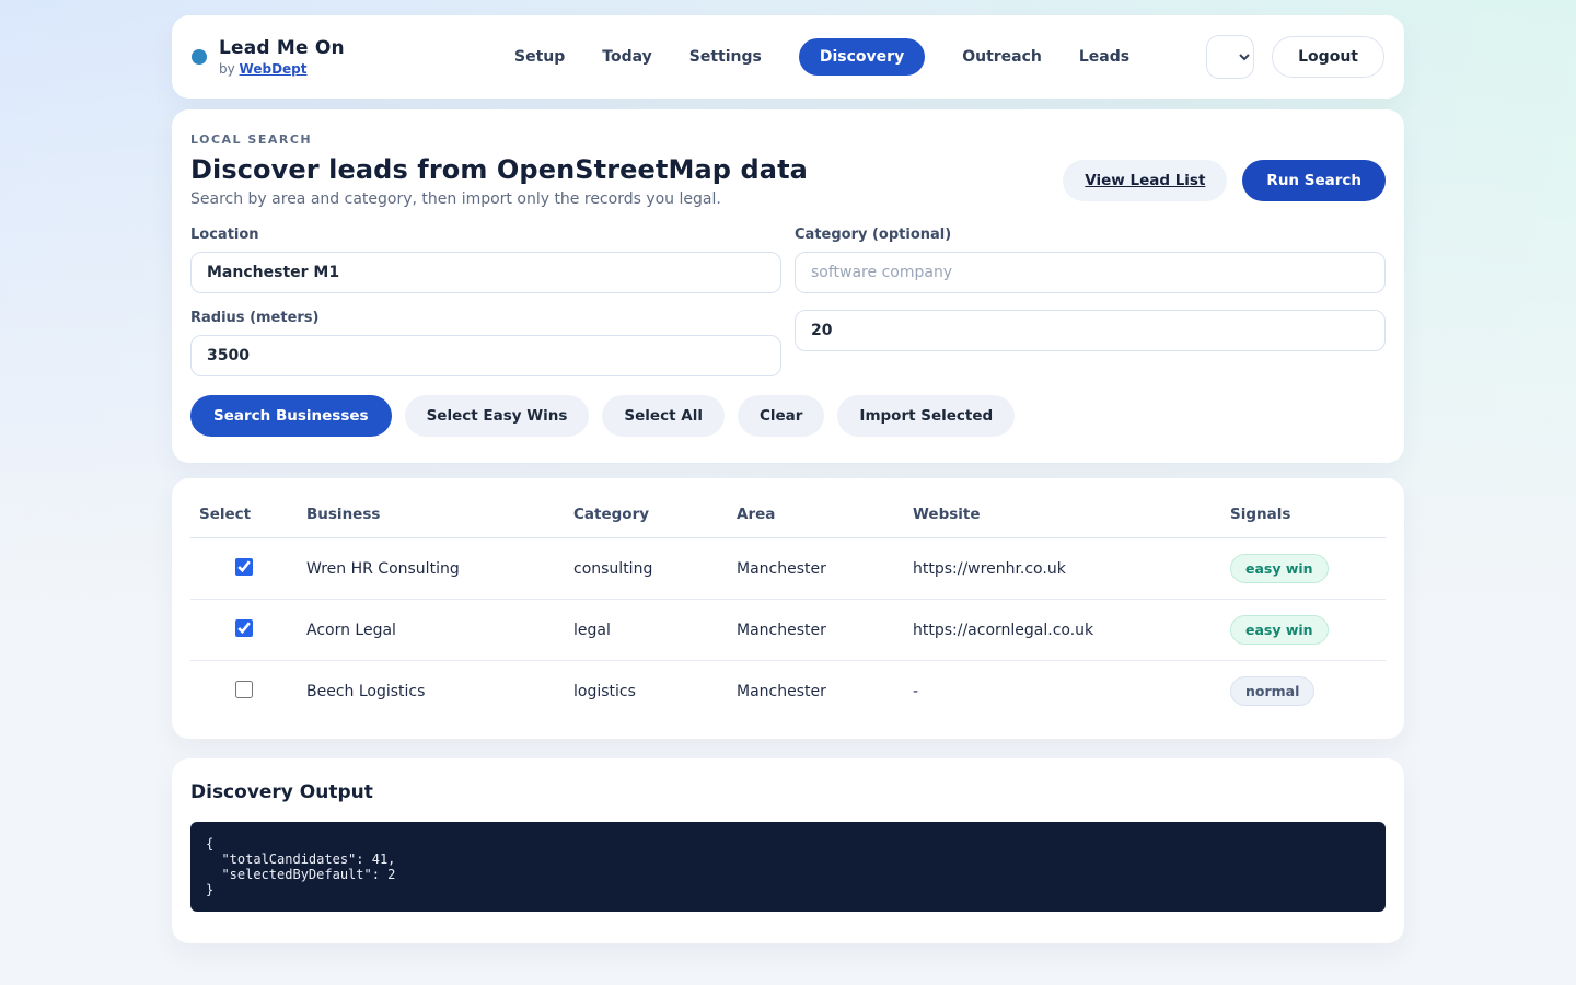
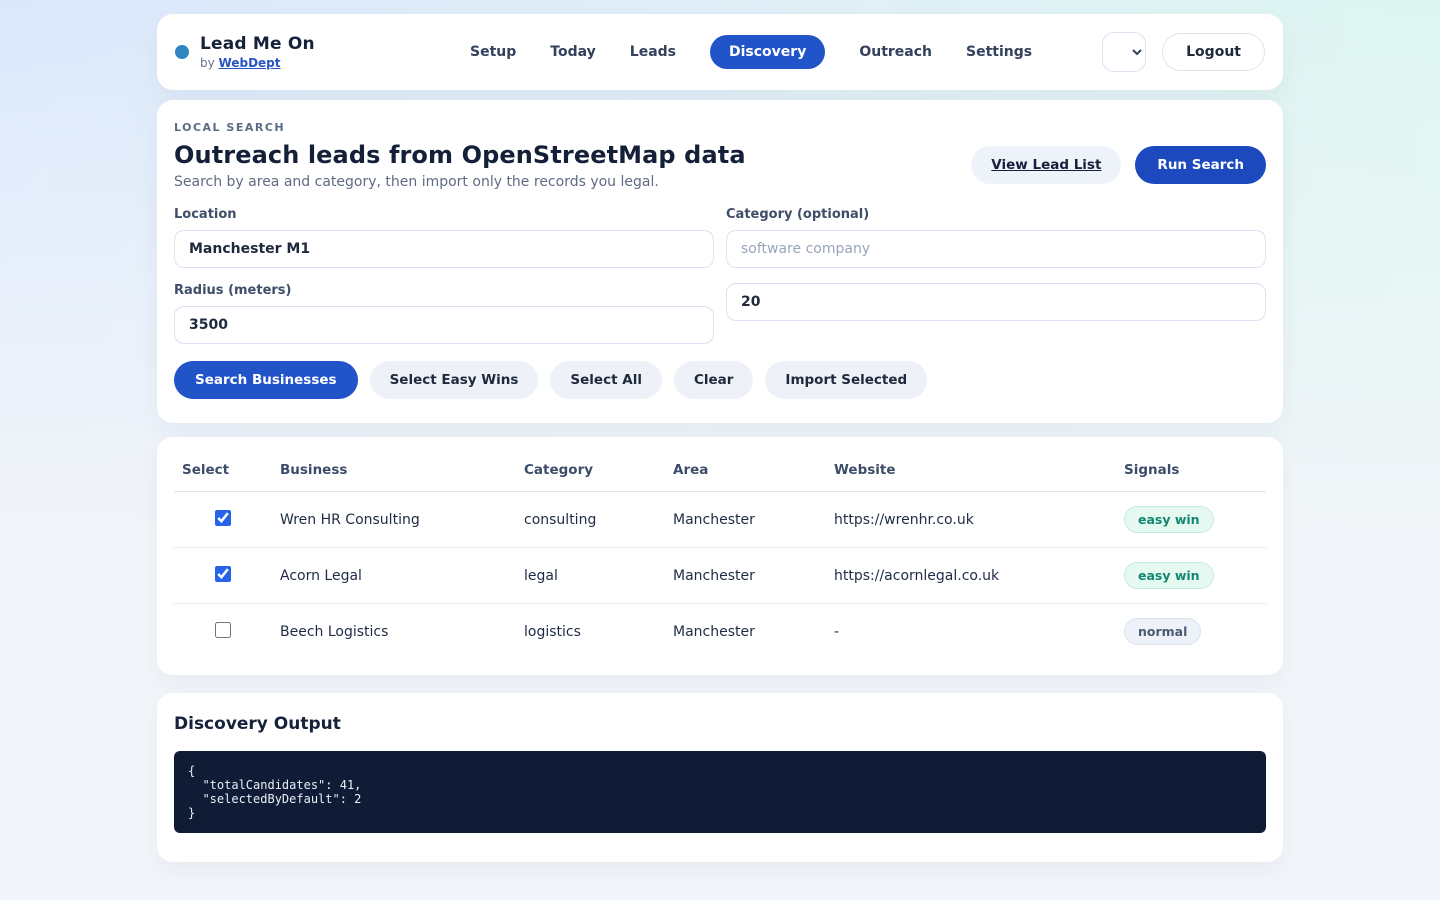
  Lead Me On
  by WebDept
  Setup
  Today
- Settings
+ Leads
  Discovery
  Outreach
- Leads
+ Settings
  Logout
  LOCAL SEARCH
- Discover leads from OpenStreetMap data
+ Outreach leads from OpenStreetMap data
  Search by area and category, then import only the records you legal.
  View Lead List
  Run Search
  Location
  Manchester M1
  Category (optional)
  software company
  Radius (meters)
  3500
  20
  Search Businesses
  Select Easy Wins
  Select All
  Clear
  Import Selected
  Select	Business	Category	Area	Website	Signals
  	Wren HR Consulting	consulting	Manchester	https://wrenhr.co.uk	easy win
  	Acorn Legal	legal	Manchester	https://acornlegal.co.uk	easy win
  	Beech Logistics	logistics	Manchester	-	normal
  Discovery Output
  {
  "totalCandidates": 41,
  "selectedByDefault": 2
  }
